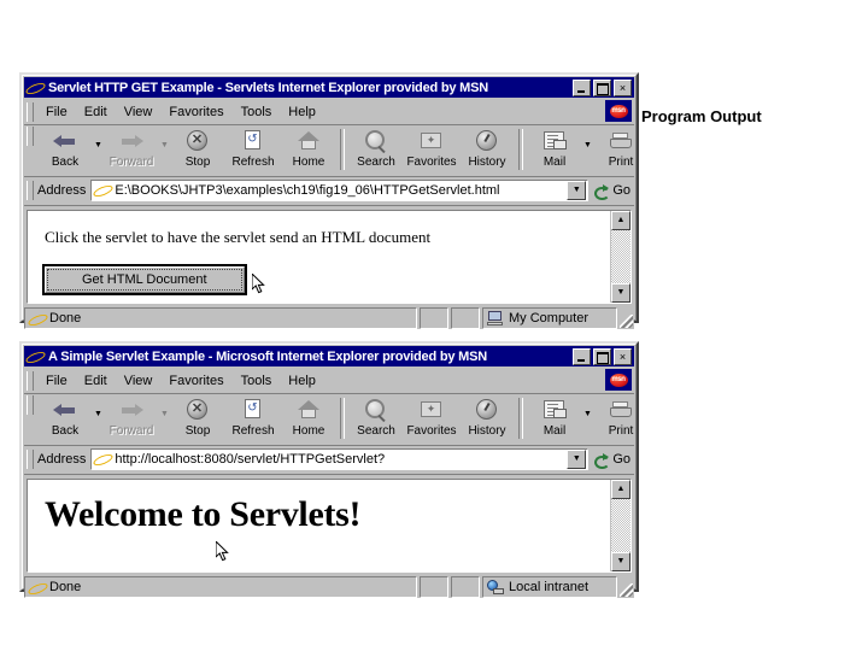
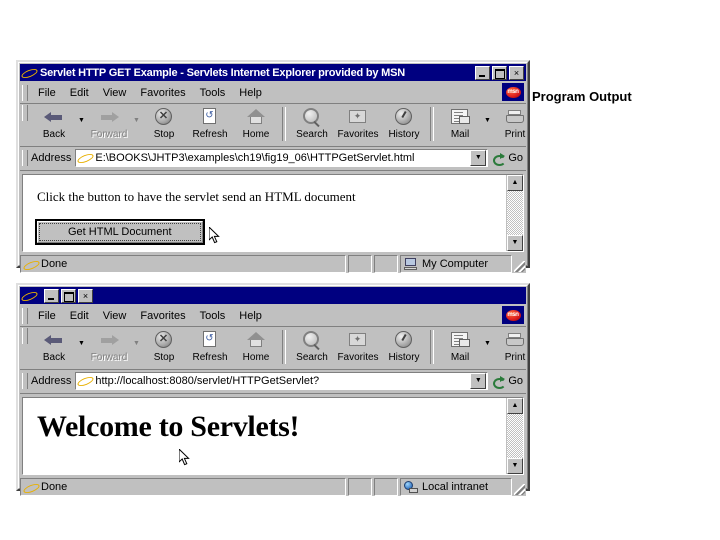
  Servlet HTTP GET Example - Servlets Internet Explorer provided by MSN
  ×
  File
  Edit
  View
  Favorites
  Tools
  Help
  Back
  Forward
  ✕
  Stop
  ↺
  Refresh
  Home
  Search
  ✦
  Favorites
  History
  Mail
  Print
  Address
  E:\BOOKS\JHTP3\examples\ch19\fig19_06\HTTPGetServlet.html
  Go
- Click the servlet to have the servlet send an HTML document
+ Click the button to have the servlet send an HTML document
  Get HTML Document
  Done
  My Computer
  Program Output
- A Simple Servlet Example - Microsoft Internet Explorer provided by MSN
  ×
  File
  Edit
  View
  Favorites
  Tools
  Help
  Back
  Forward
  ✕
  Stop
  ↺
  Refresh
  Home
  Search
  ✦
  Favorites
  History
  Mail
  Print
  Address
  http://localhost:8080/servlet/HTTPGetServlet?
  Go
  Welcome to Servlets!
  Done
  Local intranet
